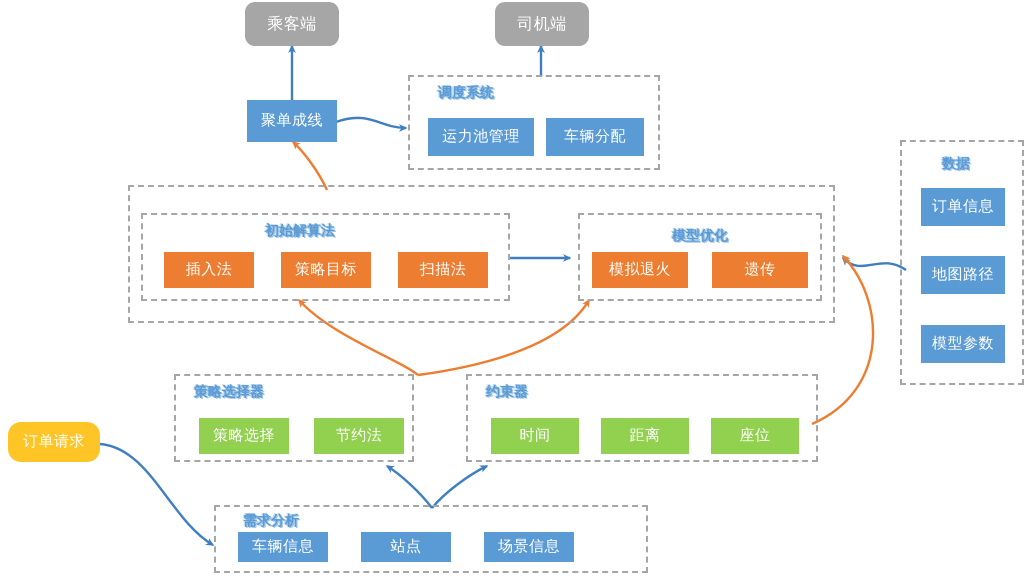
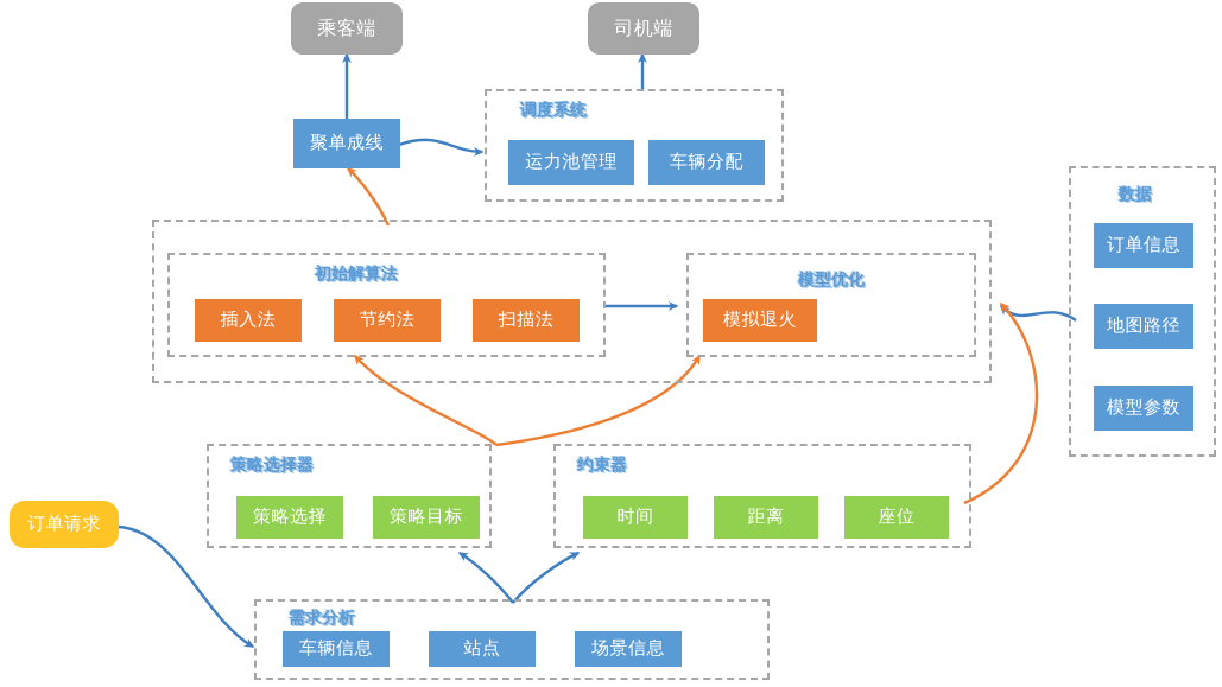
  乘客端
  司机端
  聚单成线
  调度系统
  运力池管理
  车辆分配
  初始解算法
  插入法
- 策略目标
+ 节约法
  扫描法
  模型优化
  模拟退火
- 遗传
  数据
  订单信息
  地图路径
  模型参数
  策略选择器
  策略选择
- 节约法
+ 策略目标
  约束器
  时间
  距离
  座位
  订单请求
  需求分析
  车辆信息
  站点
  场景信息
